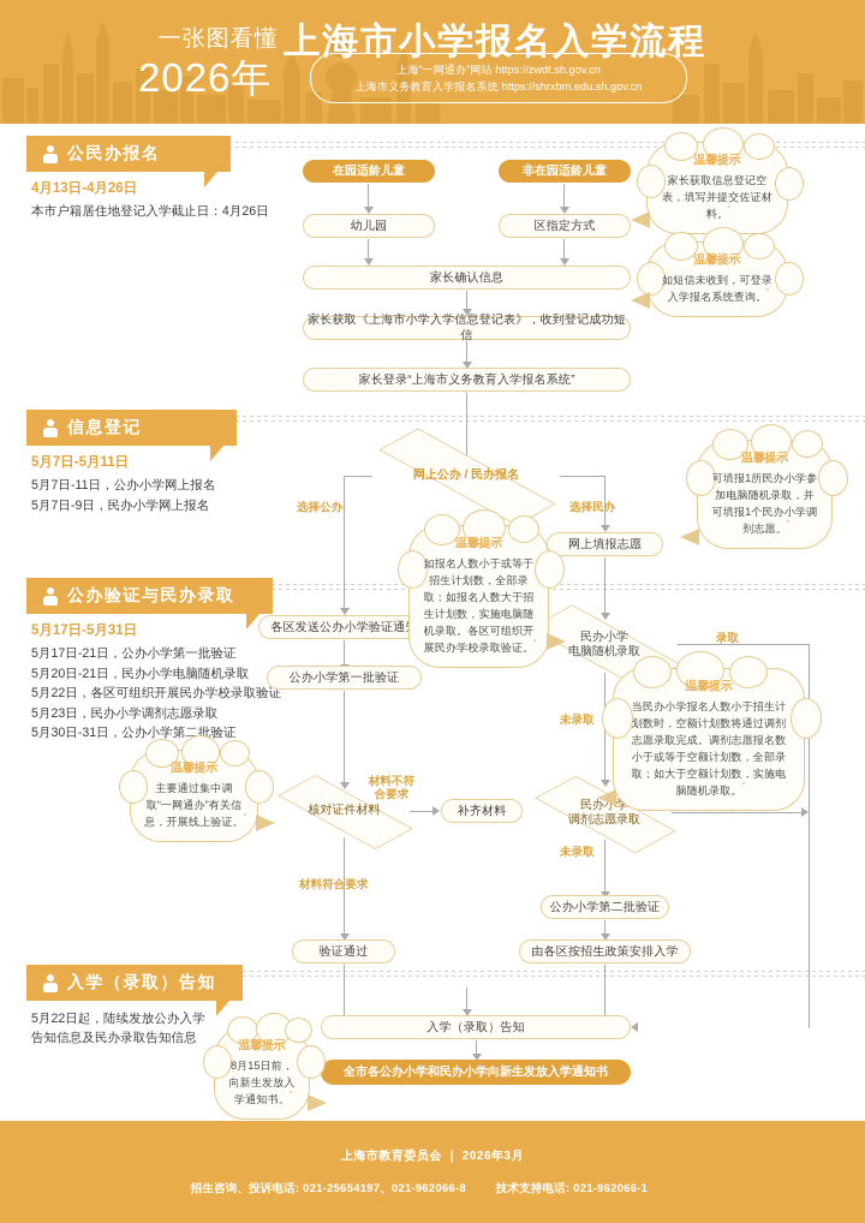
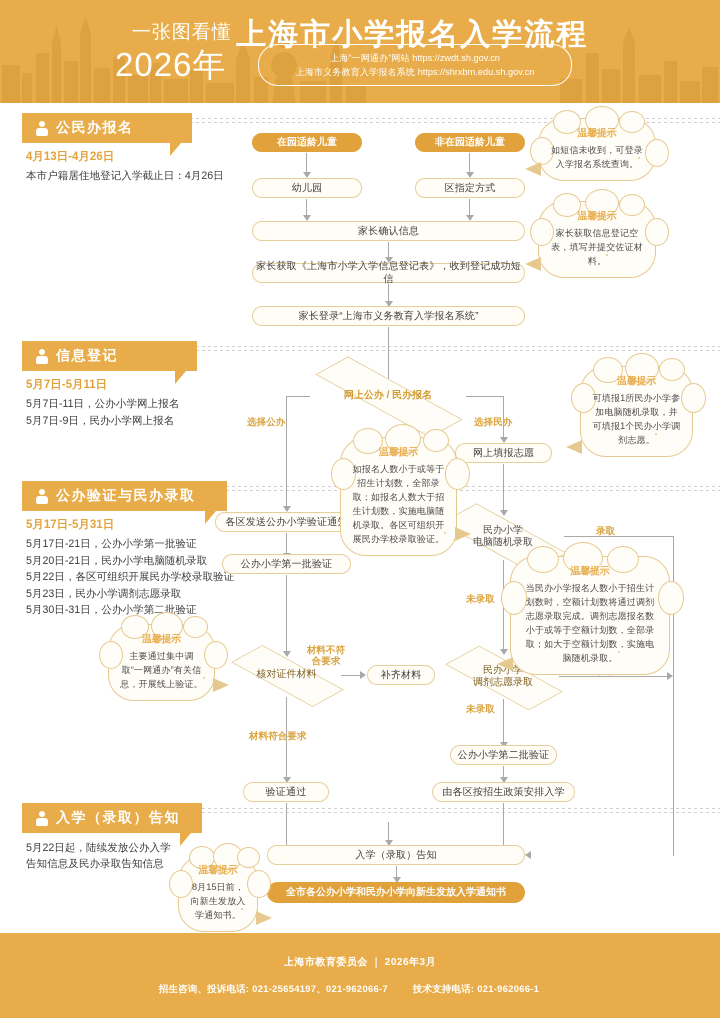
  一张图看懂 上海市小学报名入学流程
  2026年
  上海“一网通办”网站 https://zwdt.sh.gov.cn
  上海市义务教育入学报名系统 https://shrxbm.edu.sh.gov.cn
  公民办报名
  4月13日-4月26日
  本市户籍居住地登记入学截止日：4月26日
  在园适龄儿童
  非在园适龄儿童
  幼儿园
  区指定方式
  家长确认信息
  家长获取《上海市小学入学信息登记表》，收到登记成功短信
  家长登录“上海市义务教育入学报名系统”
  温馨提示
- 家长获取信息登记空表，填写并提交佐证材料。
+ 如短信未收到，可登录入学报名系统查询。
  温馨提示
- 如短信未收到，可登录入学报名系统查询。
+ 家长获取信息登记空表，填写并提交佐证材料。
  信息登记
  5月7日-5月11日
  5月7日-11日，公办小学网上报名
  5月7日-9日，民办小学网上报名
  网上公办 / 民办报名
  选择公办
  选择民办
  网上填报志愿
  温馨提示
  可填报1所民办小学参加电脑随机录取，并可填报1个民办小学调剂志愿。
  温馨提示
  如报名人数小于或等于招生计划数，全部录取；如报名人数大于招生计划数，实施电脑随机录取。各区可组织开展民办学校录取验证。
  公办验证与民办录取
  5月17日-5月31日
  5月17日-21日，公办小学第一批验证
  5月20日-21日，民办小学电脑随机录取
  5月22日，各区可组织开展民办学校录取验证
  5月23日，民办小学调剂志愿录取
  5月30日-31日，公办小学第二批验证
  各区发送公办小学验证通
  公办小学第一批验证
  民办小学
  电脑随机录取
  录取
  未录取
  温馨提示
  当民办小学报名人数小于招生计划数时，空额计划数将通过调剂志愿录取完成。调剂志愿报名数小于或等于空额计划数，全部录取；如大于空额计划数，实施电脑随机录取。
  核对证件材料
  材料不符
  合要求
  补齐材料
  材料符合要求
  温馨提示
  主要通过集中调取“一网通办”有关信息，开展线上验证。
  民办小学
  调剂志愿录取
  未录取
  公办小学第二批验证
  由各区按招生政策安排入学
  验证通过
  入学（录取）告知
  5月22日起，陆续发放公办入学告知信息及民办录取告知信息
  入学（录取）告知
  全市各公办小学和民办小学向新生发放入学通知书
  温馨提示
  8月15日前，向新生发放入学通知书。
  上海市教育委员会 ｜ 2026年3月
- 招生咨询、投诉电话: 021-25654197、021-962066-8 技术支持电话: 021-962066-1
+ 招生咨询、投诉电话: 021-25654197、021-962066-7 技术支持电话: 021-962066-1
